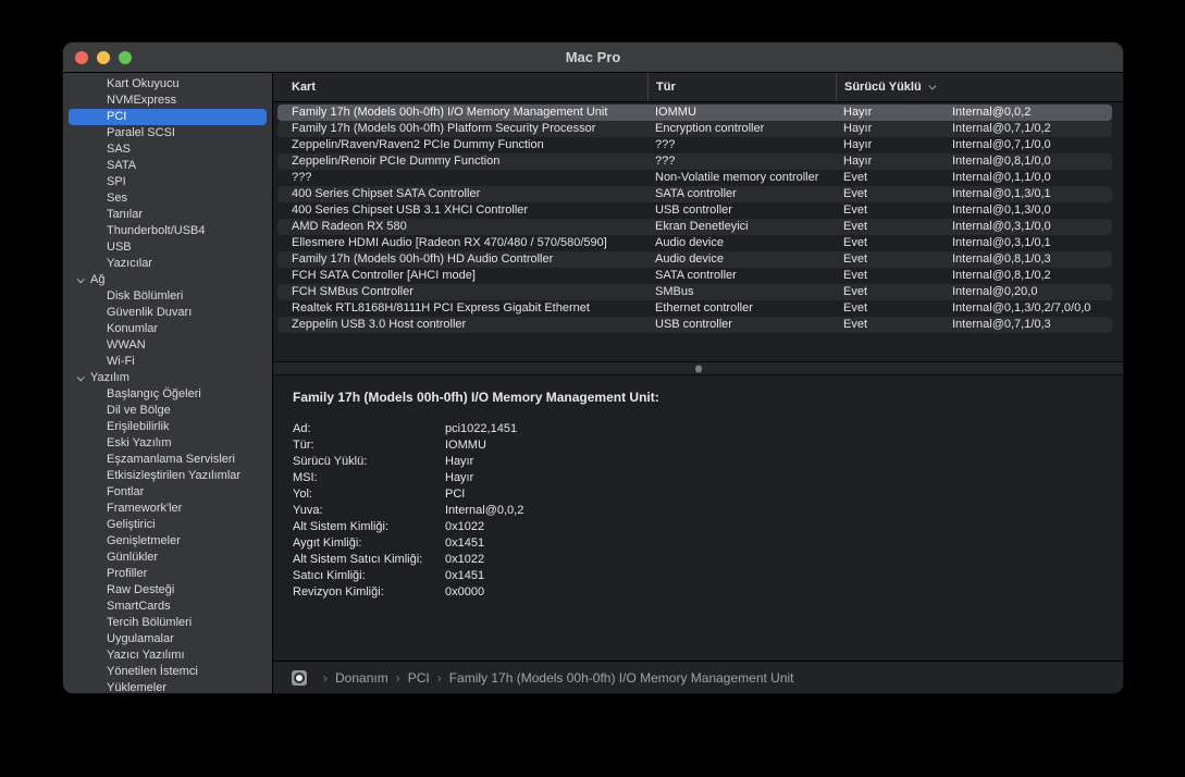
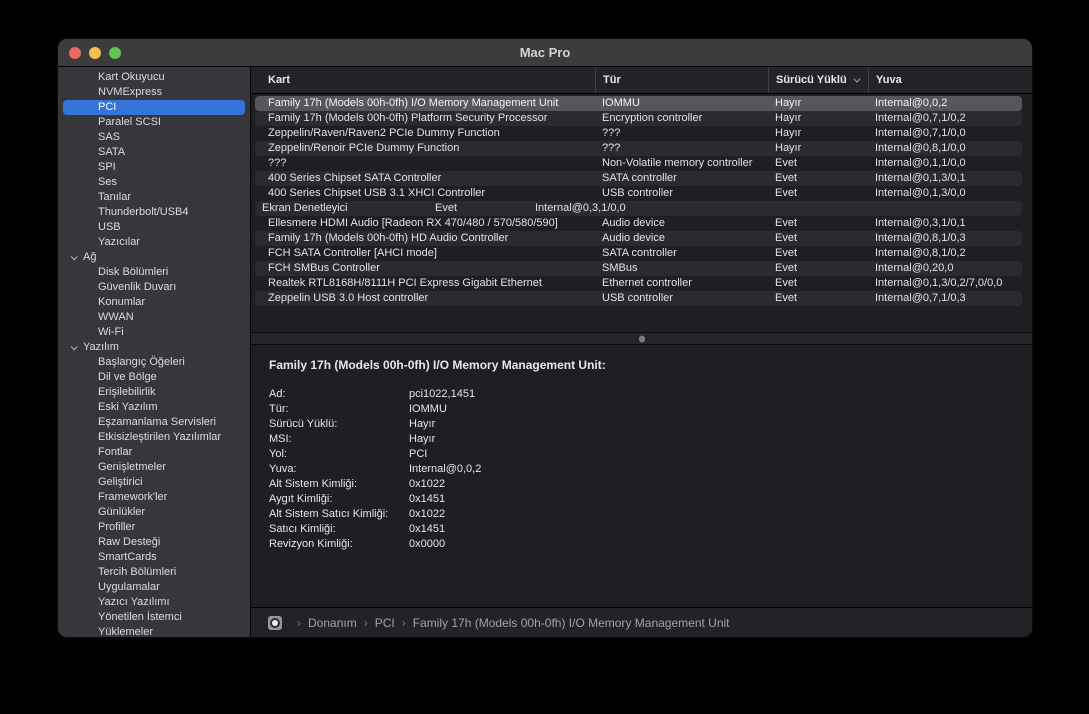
  Mac Pro
  Kart Okuyucu
  NVMExpress
  PCI
  Paralel SCSI
  SAS
  SATA
  SPI
  Ses
  Tanılar
  Thunderbolt/USB4
  USB
  Yazıcılar
  Ağ
  Disk Bölümleri
  Güvenlik Duvarı
  Konumlar
  WWAN
  Wi-Fi
  Yazılım
  Başlangıç Öğeleri
  Dil ve Bölge
  Erişilebilirlik
  Eski Yazılım
  Eşzamanlama Servisleri
  Etkisizleştirilen Yazılımlar
  Fontlar
- Framework'ler
+ Genişletmeler
  Geliştirici
- Genişletmeler
+ Framework'ler
  Günlükler
  Profiller
  Raw Desteği
  SmartCards
  Tercih Bölümleri
  Uygulamalar
  Yazıcı Yazılımı
  Yönetilen İstemci
  Yüklemeler
  Kart
  Tür
  Sürücü Yüklü
+ Yuva
  Family 17h (Models 00h-0fh) I/O Memory Management Unit
  IOMMU
  Hayır
  Internal@0,0,2
  Family 17h (Models 00h-0fh) Platform Security Processor
  Encryption controller
  Hayır
  Internal@0,7,1/0,2
  Zeppelin/Raven/Raven2 PCIe Dummy Function
  ???
  Hayır
  Internal@0,7,1/0,0
  Zeppelin/Renoir PCIe Dummy Function
  ???
  Hayır
  Internal@0,8,1/0,0
  ???
  Non-Volatile memory controller
  Evet
  Internal@0,1,1/0,0
  400 Series Chipset SATA Controller
  SATA controller
  Evet
  Internal@0,1,3/0,1
  400 Series Chipset USB 3.1 XHCI Controller
  USB controller
  Evet
  Internal@0,1,3/0,0
- AMD Radeon RX 580
  Ekran Denetleyici
  Evet
  Internal@0,3,1/0,0
  Ellesmere HDMI Audio [Radeon RX 470/480 / 570/580/590]
  Audio device
  Evet
  Internal@0,3,1/0,1
  Family 17h (Models 00h-0fh) HD Audio Controller
  Audio device
  Evet
  Internal@0,8,1/0,3
  FCH SATA Controller [AHCI mode]
  SATA controller
  Evet
  Internal@0,8,1/0,2
  FCH SMBus Controller
  SMBus
  Evet
  Internal@0,20,0
  Realtek RTL8168H/8111H PCI Express Gigabit Ethernet
  Ethernet controller
  Evet
  Internal@0,1,3/0,2/7,0/0,0
  Zeppelin USB 3.0 Host controller
  USB controller
  Evet
  Internal@0,7,1/0,3
  Family 17h (Models 00h-0fh) I/O Memory Management Unit:
  Ad:
  pci1022,1451
  Tür:
  IOMMU
  Sürücü Yüklü:
  Hayır
  MSI:
  Hayır
  Yol:
  PCI
  Yuva:
  Internal@0,0,2
  Alt Sistem Kimliği:
  0x1022
  Aygıt Kimliği:
  0x1451
  Alt Sistem Satıcı Kimliği:
  0x1022
  Satıcı Kimliği:
  0x1451
  Revizyon Kimliği:
  0x0000
  ›
  Donanım
  ›
  PCI
  ›
  Family 17h (Models 00h-0fh) I/O Memory Management Unit
